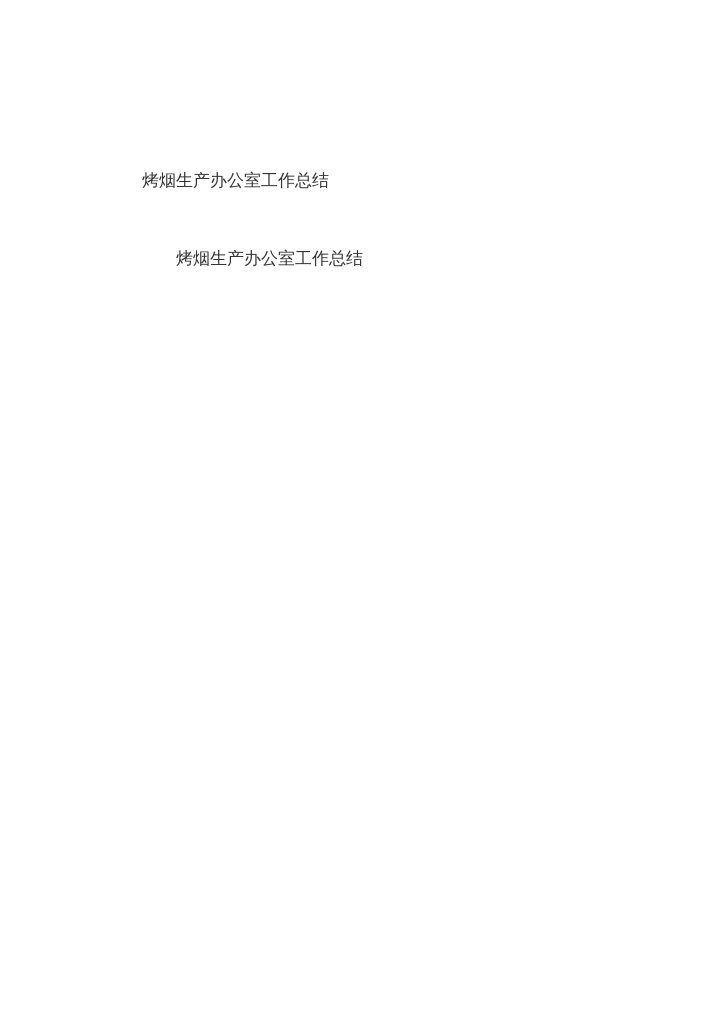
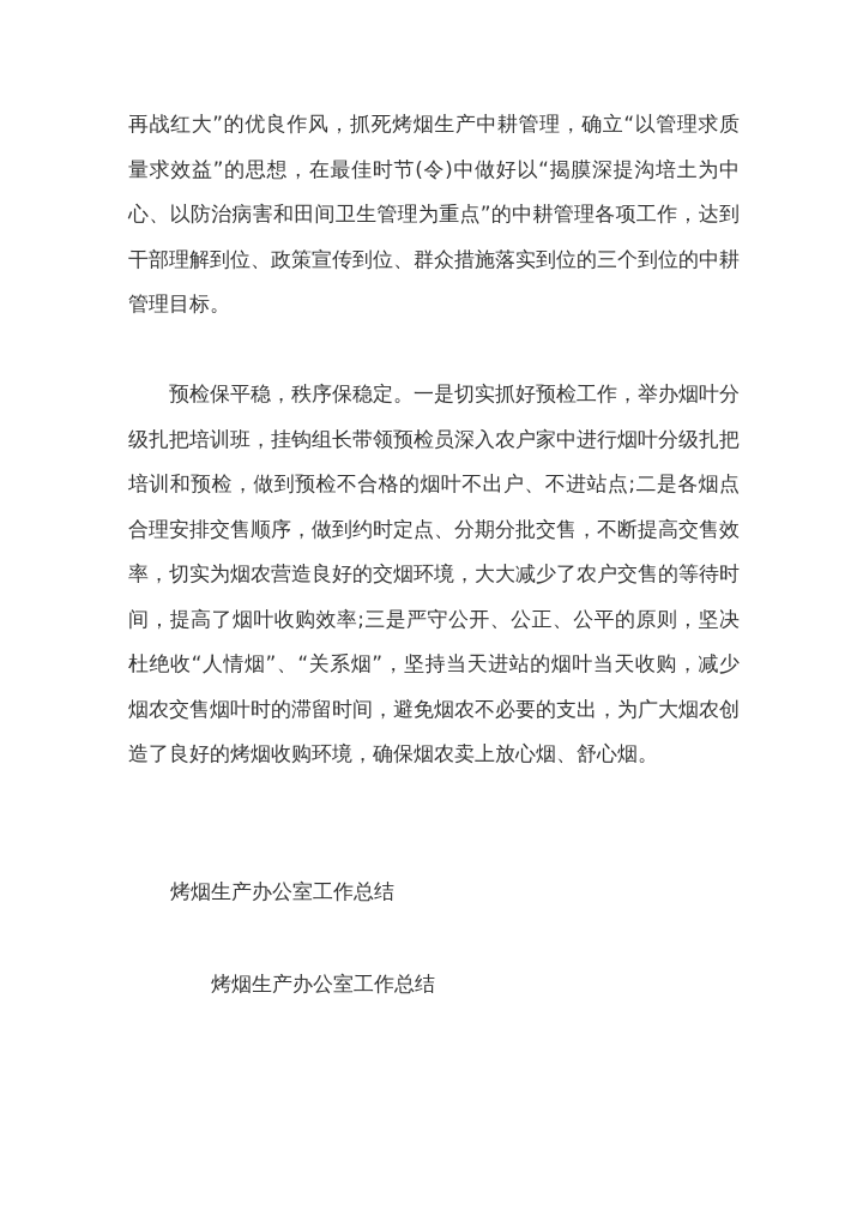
+ 再战红大”的优良作风，抓死烤烟生产中耕管理，确立“以管理求质量求效益”的思想，在最佳时节(令)中做好以“揭膜深提沟培土为中心、以防治病害和田间卫生管理为重点”的中耕管理各项工作，达到干部理解到位、政策宣传到位、群众措施落实到位的三个到位的中耕管理目标。
+ 预检保平稳，秩序保稳定。一是切实抓好预检工作，举办烟叶分级扎把培训班，挂钩组长带领预检员深入农户家中进行烟叶分级扎把培训和预检，做到预检不合格的烟叶不出户、不进站点;二是各烟点合理安排交售顺序，做到约时定点、分期分批交售，不断提高交售效率，切实为烟农营造良好的交烟环境，大大减少了农户交售的等待时间，提高了烟叶收购效率;三是严守公开、公正、公平的原则，坚决杜绝收“人情烟”、“关系烟”，坚持当天进站的烟叶当天收购，减少烟农交售烟叶时的滞留时间，避免烟农不必要的支出，为广大烟农创造了良好的烤烟收购环境，确保烟农卖上放心烟、舒心烟。
  烤烟生产办公室工作总结
  烤烟生产办公室工作总结
